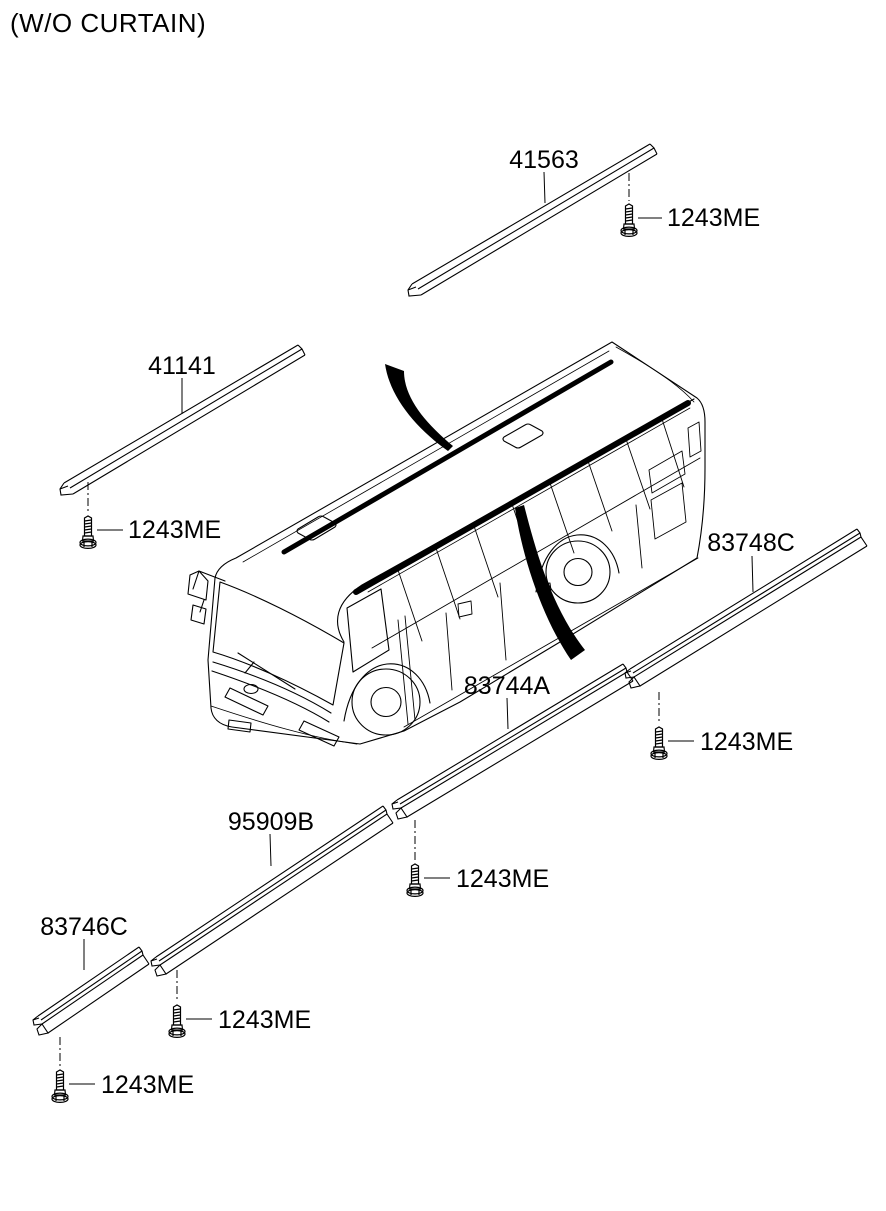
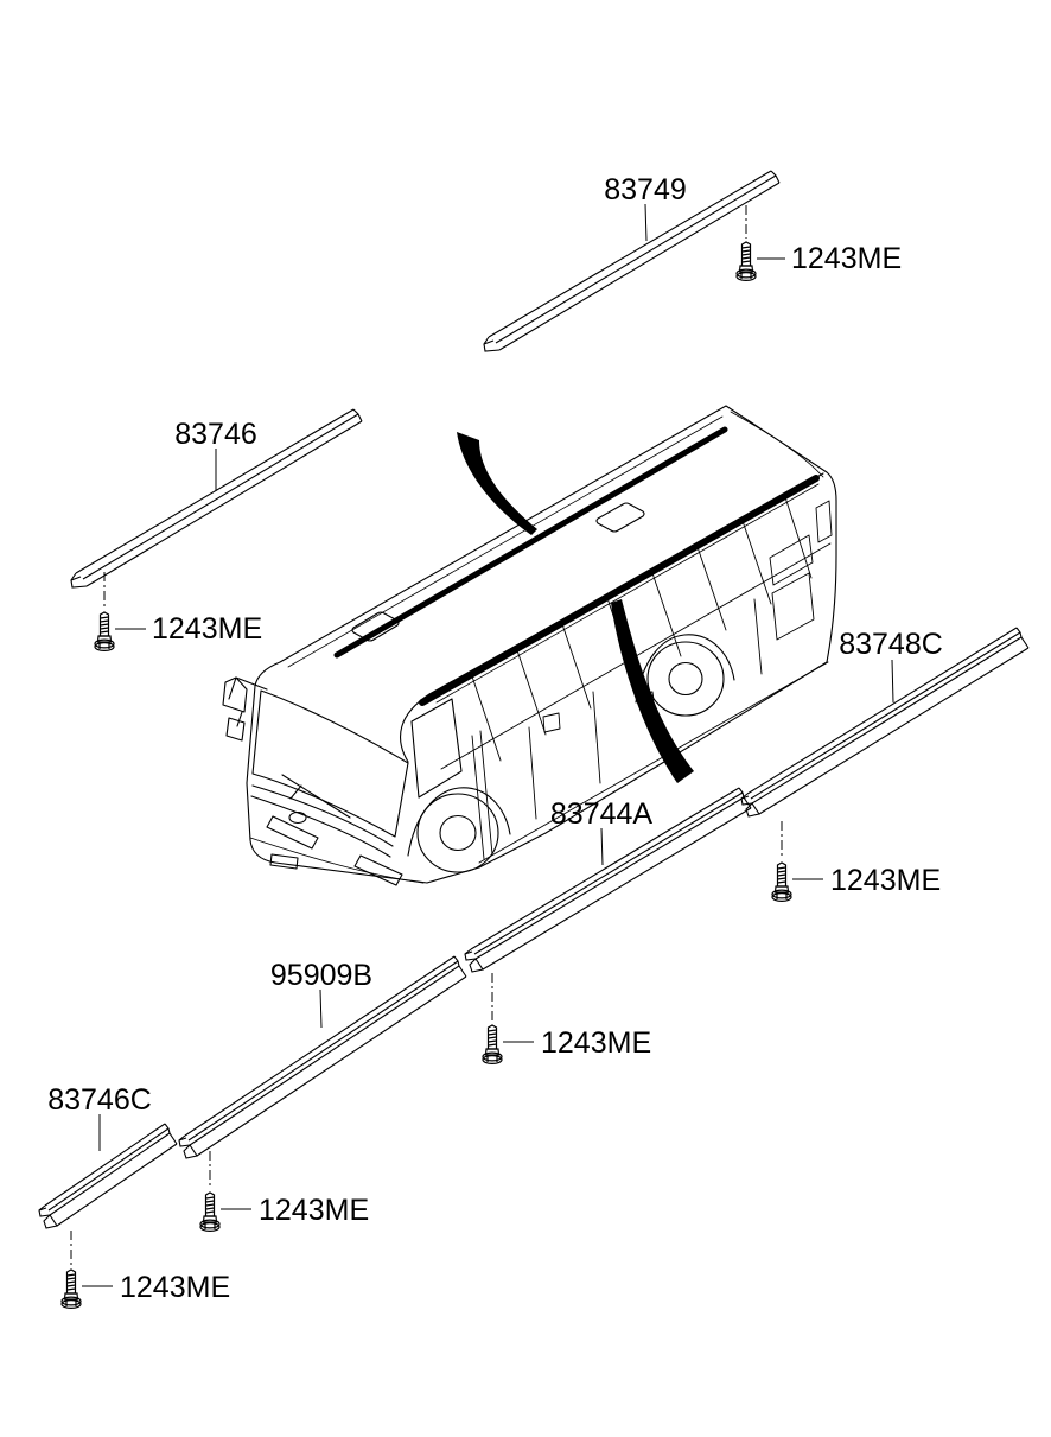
- (W/O CURTAIN)
- 41563
+ 83749
  1243ME
- 41141
+ 83746
  1243ME
  83748C
  1243ME
  83744A
  1243ME
  95909B
  1243ME
  83746C
  1243ME
